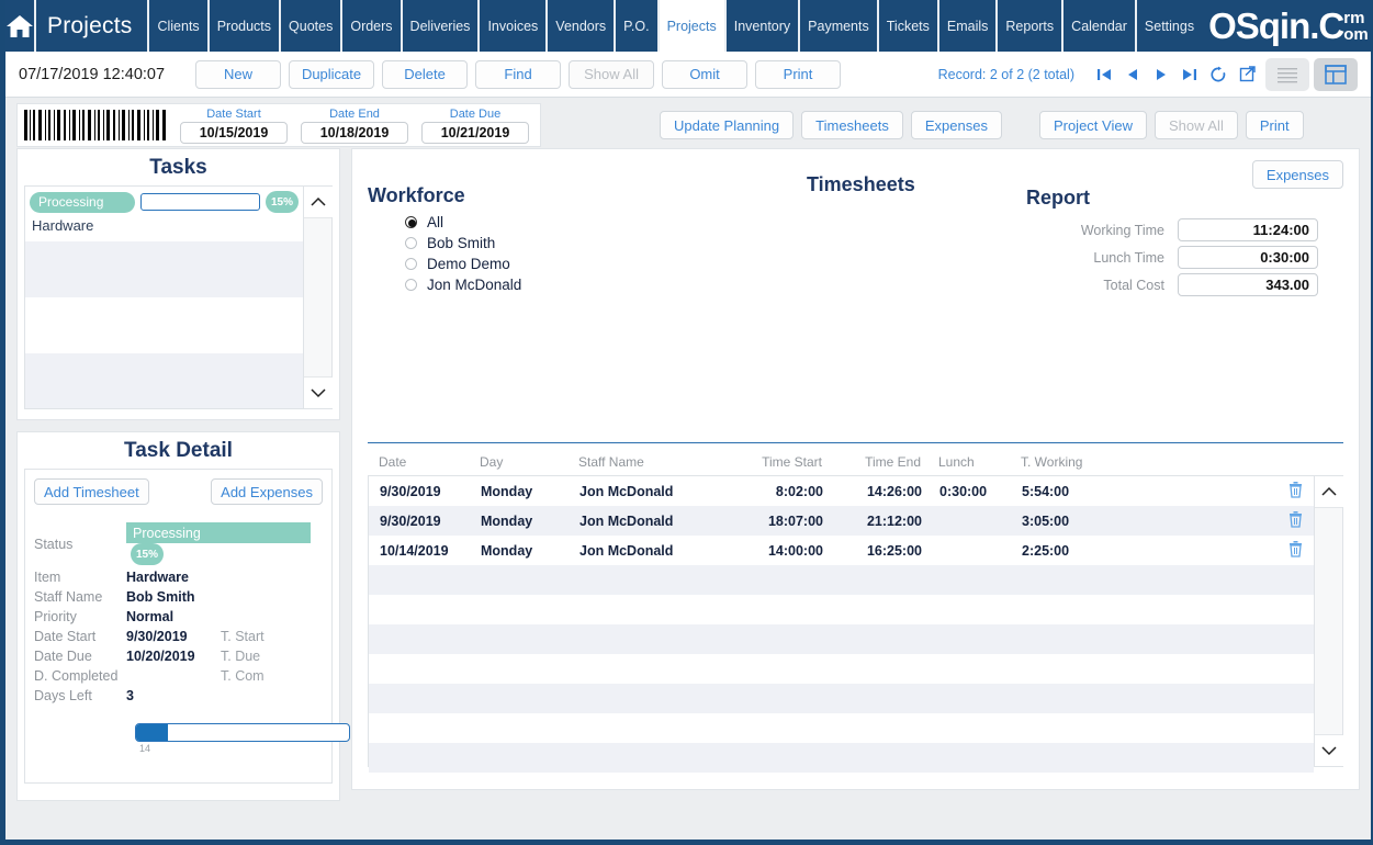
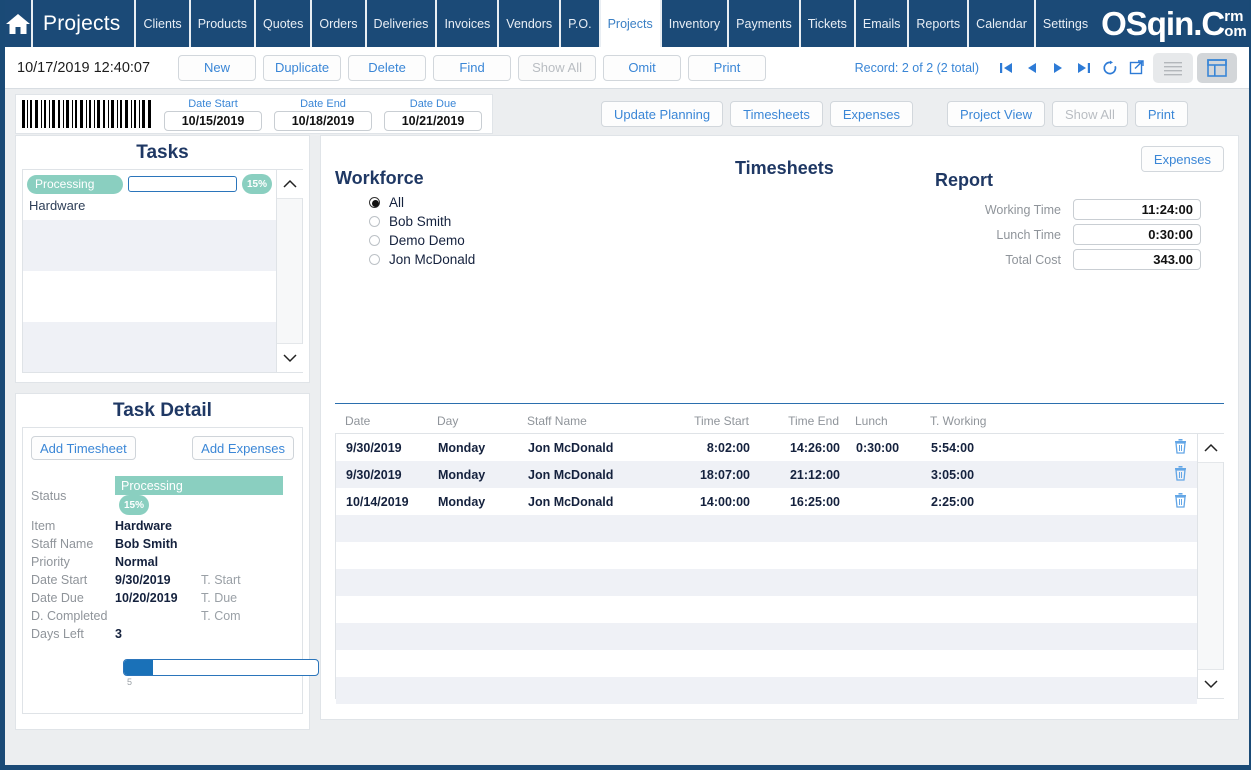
  Projects
  Clients
  Products
  Quotes
  Orders
  Deliveries
  Invoices
  Vendors
  P.O.
  Projects
  Inventory
  Payments
  Tickets
  Emails
  Reports
  Calendar
  Settings
  OSqin.C
  rm
  om
- 07/17/2019 12:40:07
+ 10/17/2019 12:40:07
  New
  Duplicate
  Delete
  Find
  Show All
  Omit
  Print
  Record: 2 of 2 (2 total)
  Date Start
  10/15/2019
  Date End
  10/18/2019
  Date Due
  10/21/2019
  Update Planning
  Timesheets
  Expenses
  Project View
  Show All
  Print
  Tasks
  Processing
  15%
  Hardware
  Task Detail
  Add Timesheet
  Add Expenses
  Status	Processing15%
  Item	Hardware
  Staff Name	Bob Smith
  Priority	Normal
  Date Start	9/30/2019	T. Start
  Date Due	10/20/2019	T. Due
  D. Completed		T. Com
  Days Left	3
- 14
+ 5
  Workforce
  All
  Bob Smith
  Demo Demo
  Jon McDonald
  Timesheets
  Report
  Working Time
  11:24:00
  Lunch Time
  0:30:00
  Total Cost
  343.00
  Expenses
  Date
  Day
  Staff Name
  Time Start
  Time End
  Lunch
  T. Working
  9/30/2019
  Monday
  Jon McDonald
  8:02:00
  14:26:00
  0:30:00
  5:54:00
  9/30/2019
  Monday
  Jon McDonald
  18:07:00
  21:12:00
  3:05:00
  10/14/2019
  Monday
  Jon McDonald
  14:00:00
  16:25:00
  2:25:00
